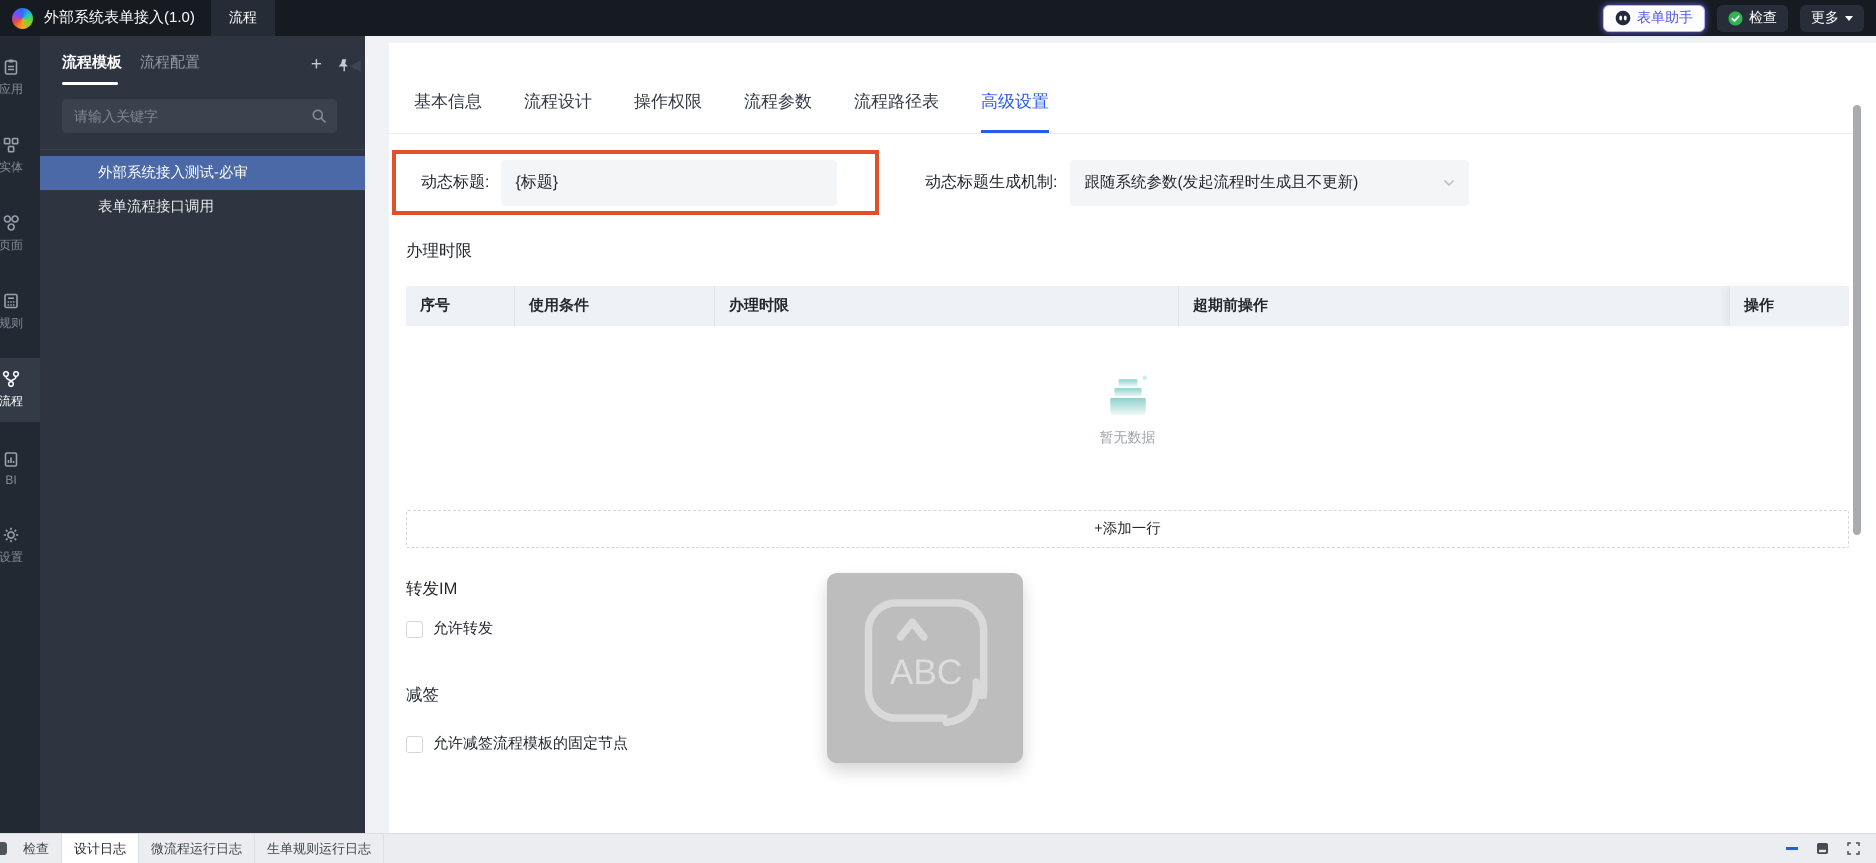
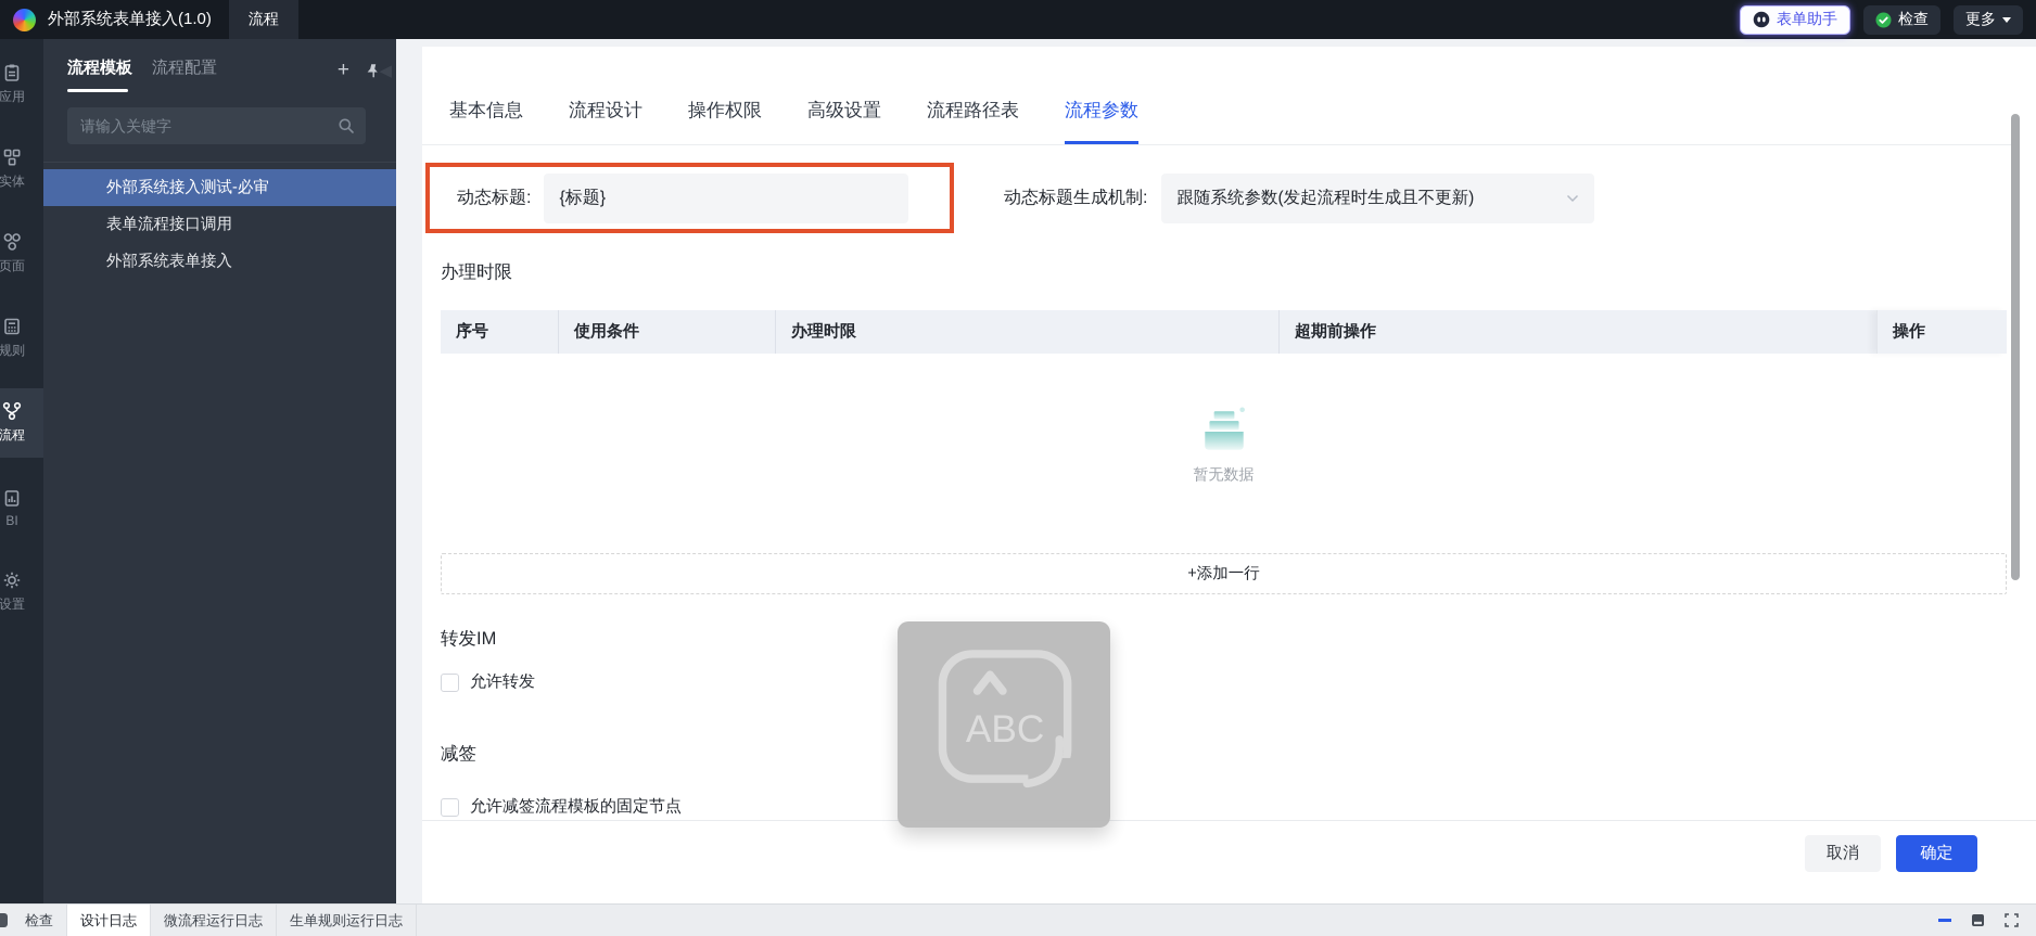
  外部系统表单接入(1.0)
  流程
  表单助手
  检查
  更多
  应用
  实体
  页面
  规则
  流程
  BI
  设置
  流程模板
  流程配置
  +
  请输入关键字
  外部系统接入测试-必审
  表单流程接口调用
+ 外部系统表单接入
  基本信息
  流程设计
  操作权限
- 流程参数
+ 高级设置
  流程路径表
- 高级设置
+ 流程参数
  动态标题:
  {标题}
  动态标题生成机制:
  跟随系统参数(发起流程时生成且不更新)
  办理时限
  序号
  使用条件
  办理时限
  超期前操作
  操作
  暂无数据
  +添加一行
  转发IM
  允许转发
  减签
  允许减签流程模板的固定节点
+ 取消
+ 确定
  ABC
  检查
  设计日志
  微流程运行日志
  生单规则运行日志
